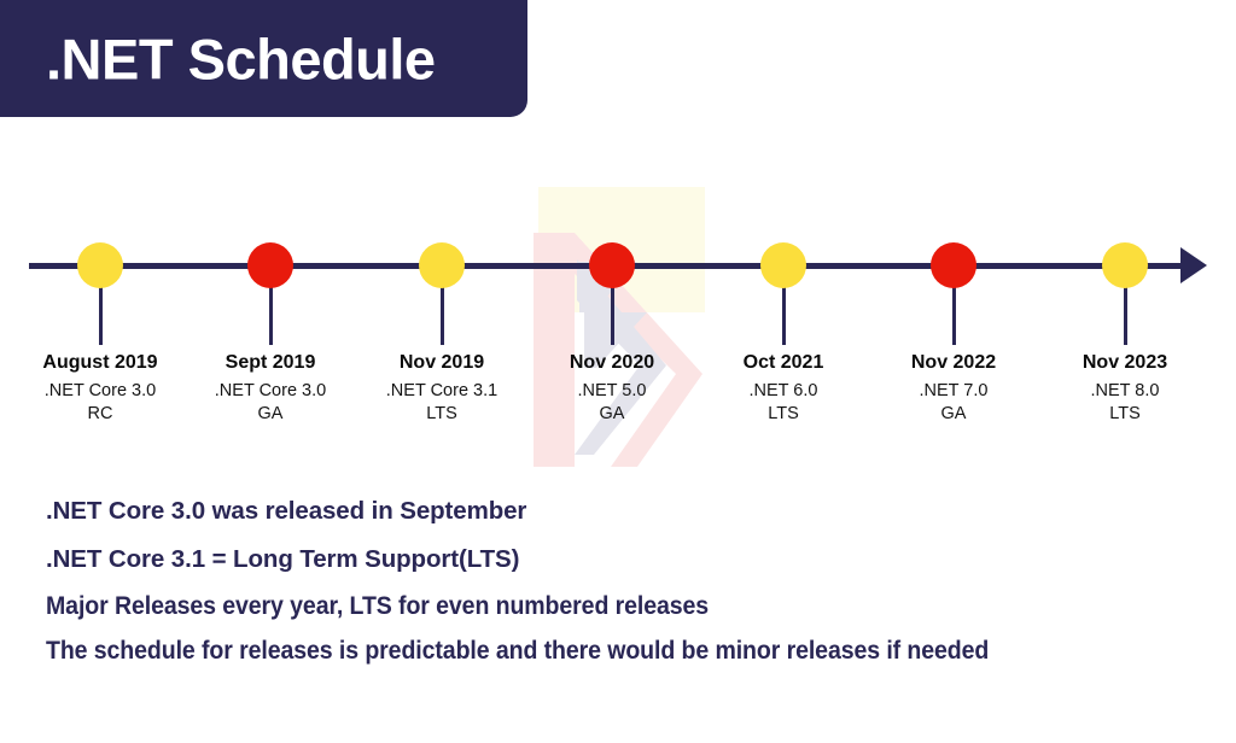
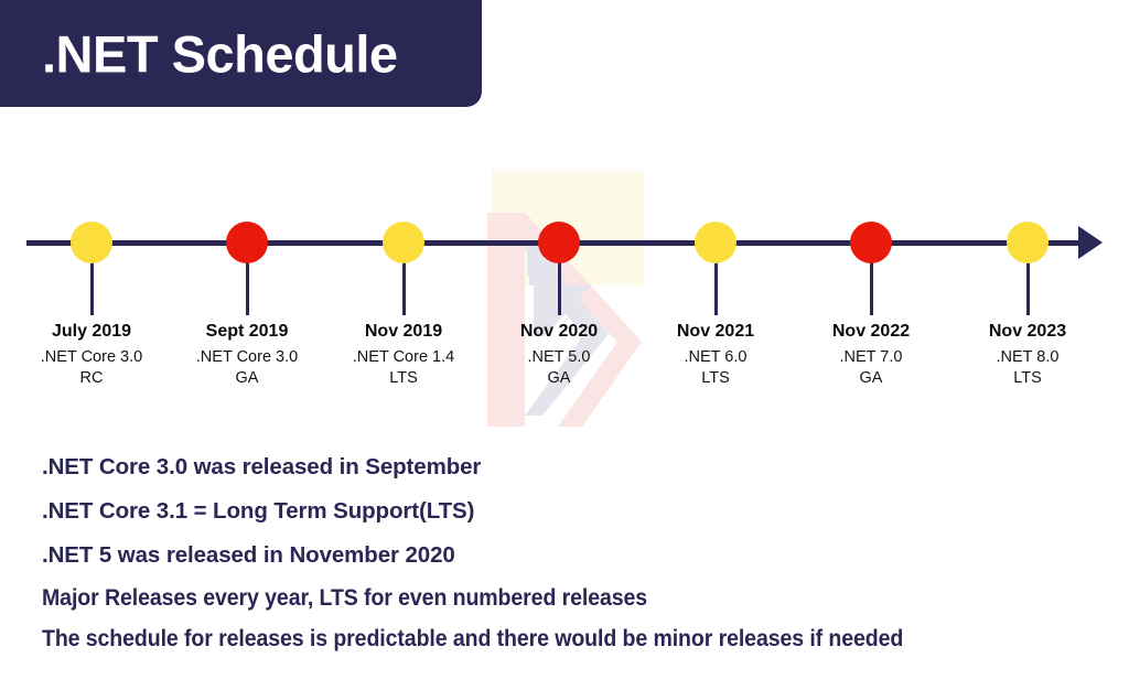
  .NET Schedule
- August 2019
+ July 2019
  .NET Core 3.0
  RC
  Sept 2019
  .NET Core 3.0
  GA
  Nov 2019
- .NET Core 3.1
+ .NET Core 1.4
  LTS
  Nov 2020
  .NET 5.0
  GA
- Oct 2021
+ Nov 2021
  .NET 6.0
  LTS
  Nov 2022
  .NET 7.0
  GA
  Nov 2023
  .NET 8.0
  LTS
  .NET Core 3.0 was released in September
  .NET Core 3.1 = Long Term Support(LTS)
+ .NET 5 was released in November 2020
  Major Releases every year, LTS for even numbered releases
  The schedule for releases is predictable and there would be minor releases if needed
